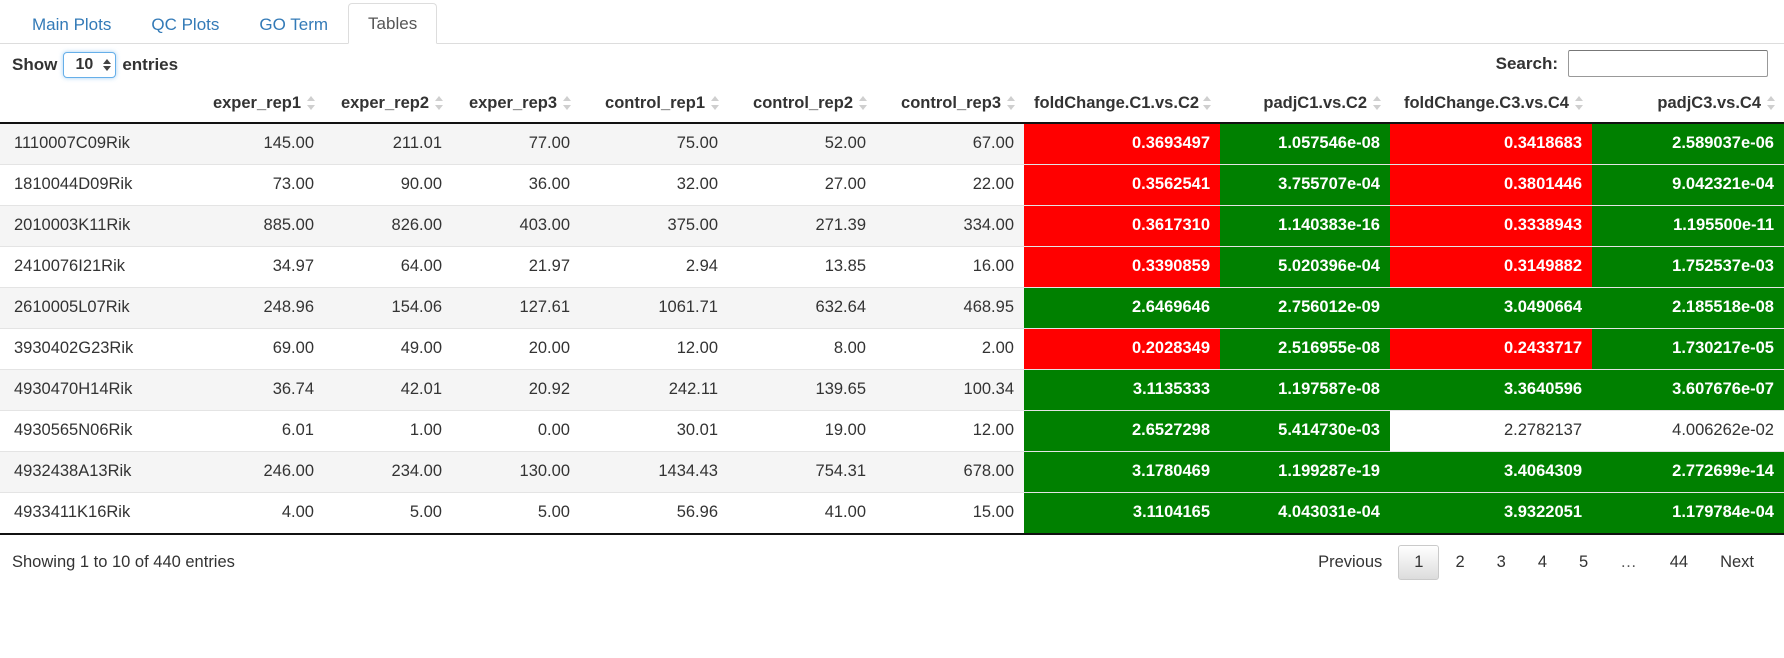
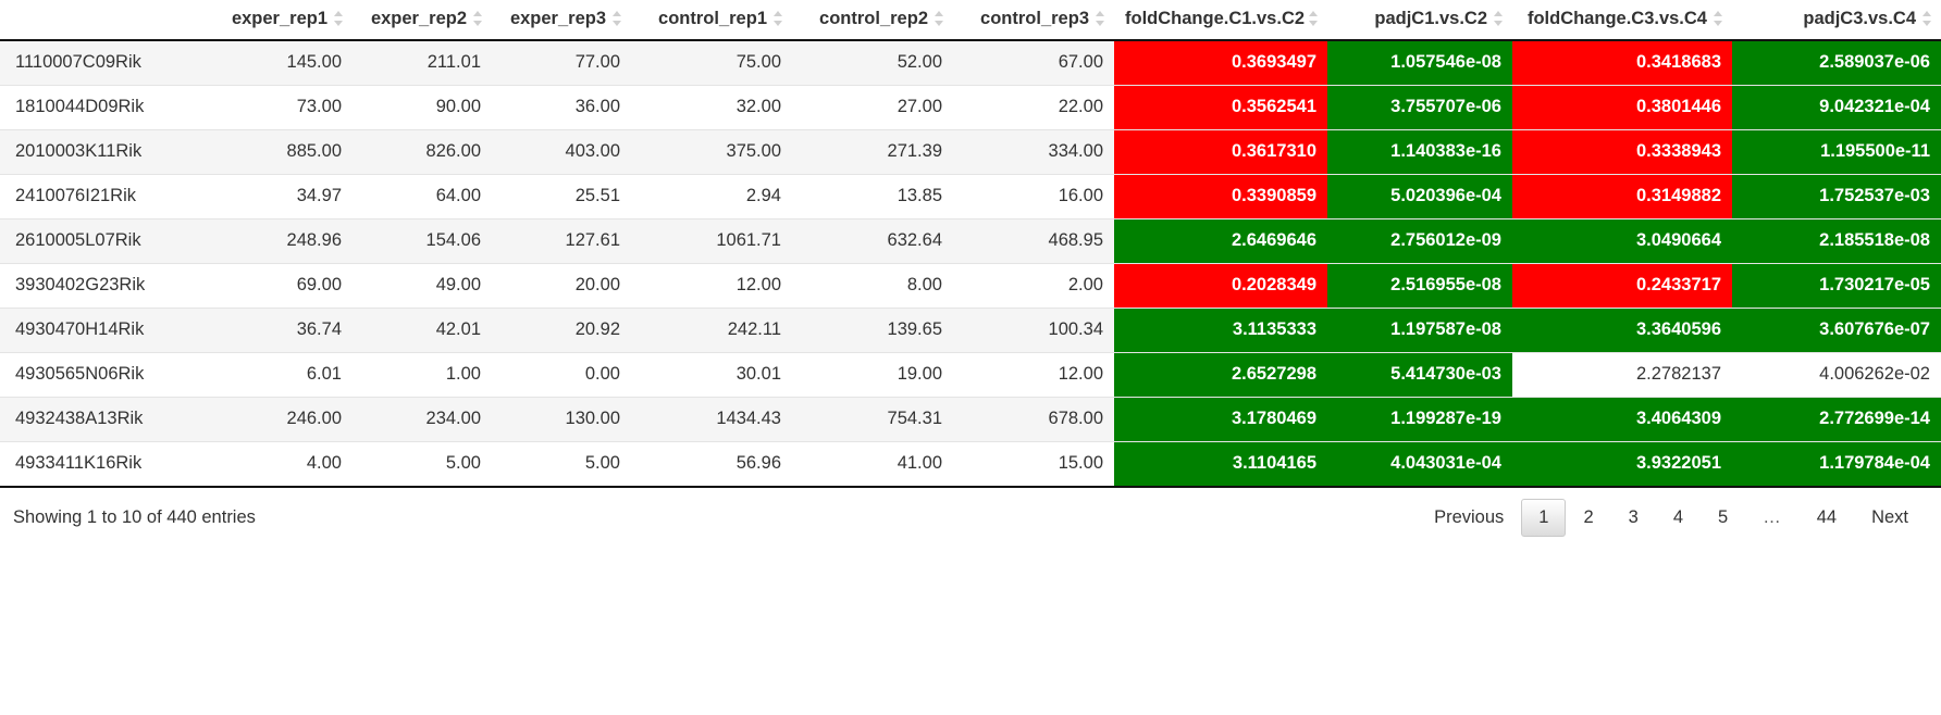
- Main Plots
- QC Plots
- GO Term
- Tables
- Show
- 10
- entries
- Search:
  	exper_rep1	exper_rep2	exper_rep3	control_rep1	control_rep2	control_rep3	foldChange.C1.vs.C2	padjC1.vs.C2	foldChange.C3.vs.C4	padjC3.vs.C4
  1110007C09Rik	145.00	211.01	77.00	75.00	52.00	67.00	0.3693497	1.057546e-08	0.3418683	2.589037e-06
- 1810044D09Rik	73.00	90.00	36.00	32.00	27.00	22.00	0.3562541	3.755707e-04	0.3801446	9.042321e-04
+ 1810044D09Rik	73.00	90.00	36.00	32.00	27.00	22.00	0.3562541	3.755707e-06	0.3801446	9.042321e-04
  2010003K11Rik	885.00	826.00	403.00	375.00	271.39	334.00	0.3617310	1.140383e-16	0.3338943	1.195500e-11
- 2410076I21Rik	34.97	64.00	21.97	2.94	13.85	16.00	0.3390859	5.020396e-04	0.3149882	1.752537e-03
+ 2410076I21Rik	34.97	64.00	25.51	2.94	13.85	16.00	0.3390859	5.020396e-04	0.3149882	1.752537e-03
  2610005L07Rik	248.96	154.06	127.61	1061.71	632.64	468.95	2.6469646	2.756012e-09	3.0490664	2.185518e-08
  3930402G23Rik	69.00	49.00	20.00	12.00	8.00	2.00	0.2028349	2.516955e-08	0.2433717	1.730217e-05
  4930470H14Rik	36.74	42.01	20.92	242.11	139.65	100.34	3.1135333	1.197587e-08	3.3640596	3.607676e-07
  4930565N06Rik	6.01	1.00	0.00	30.01	19.00	12.00	2.6527298	5.414730e-03	2.2782137	4.006262e-02
  4932438A13Rik	246.00	234.00	130.00	1434.43	754.31	678.00	3.1780469	1.199287e-19	3.4064309	2.772699e-14
  4933411K16Rik	4.00	5.00	5.00	56.96	41.00	15.00	3.1104165	4.043031e-04	3.9322051	1.179784e-04
  Showing 1 to 10 of 440 entries
  Previous
  1
  2
  3
  4
  5
  …
  44
  Next
